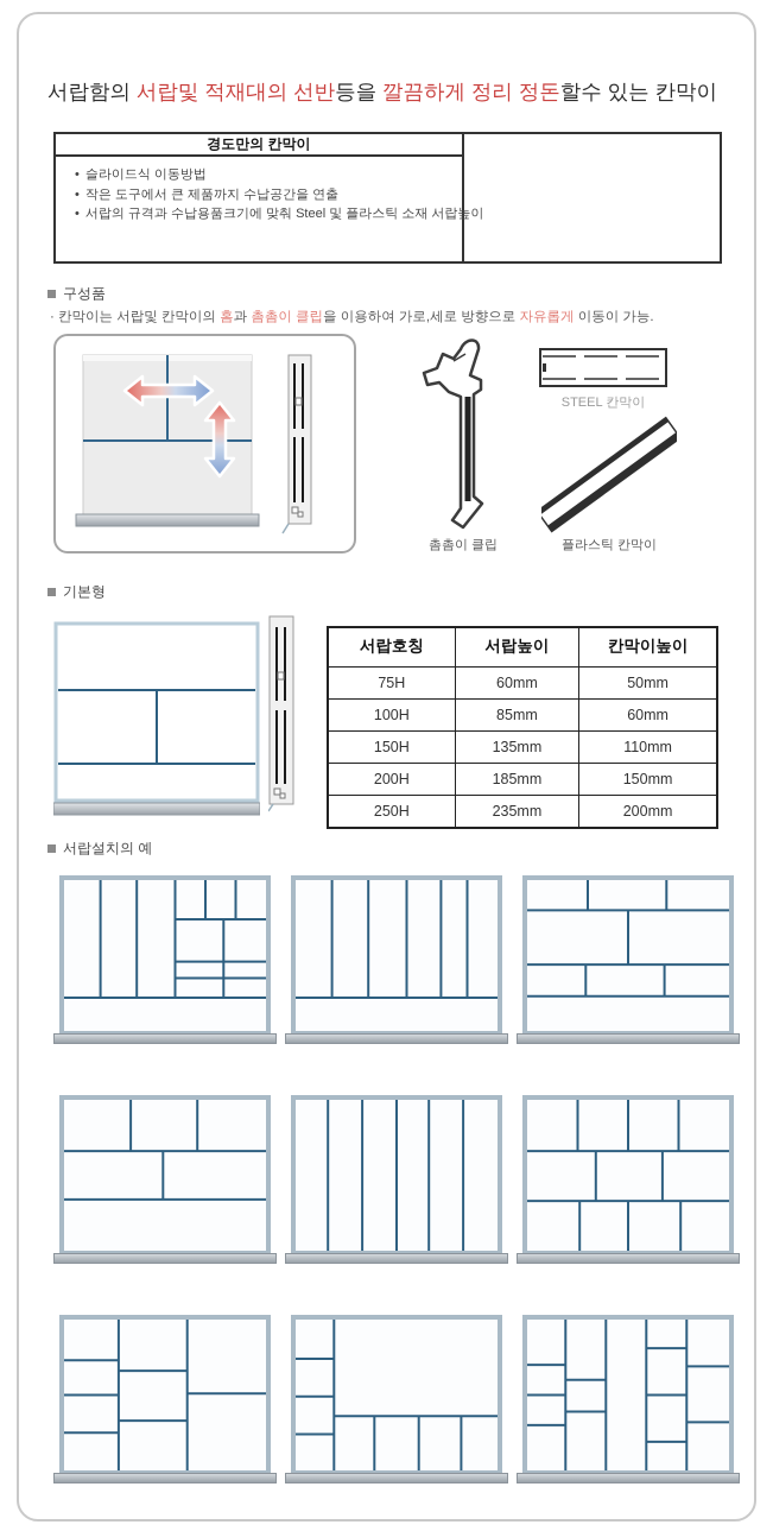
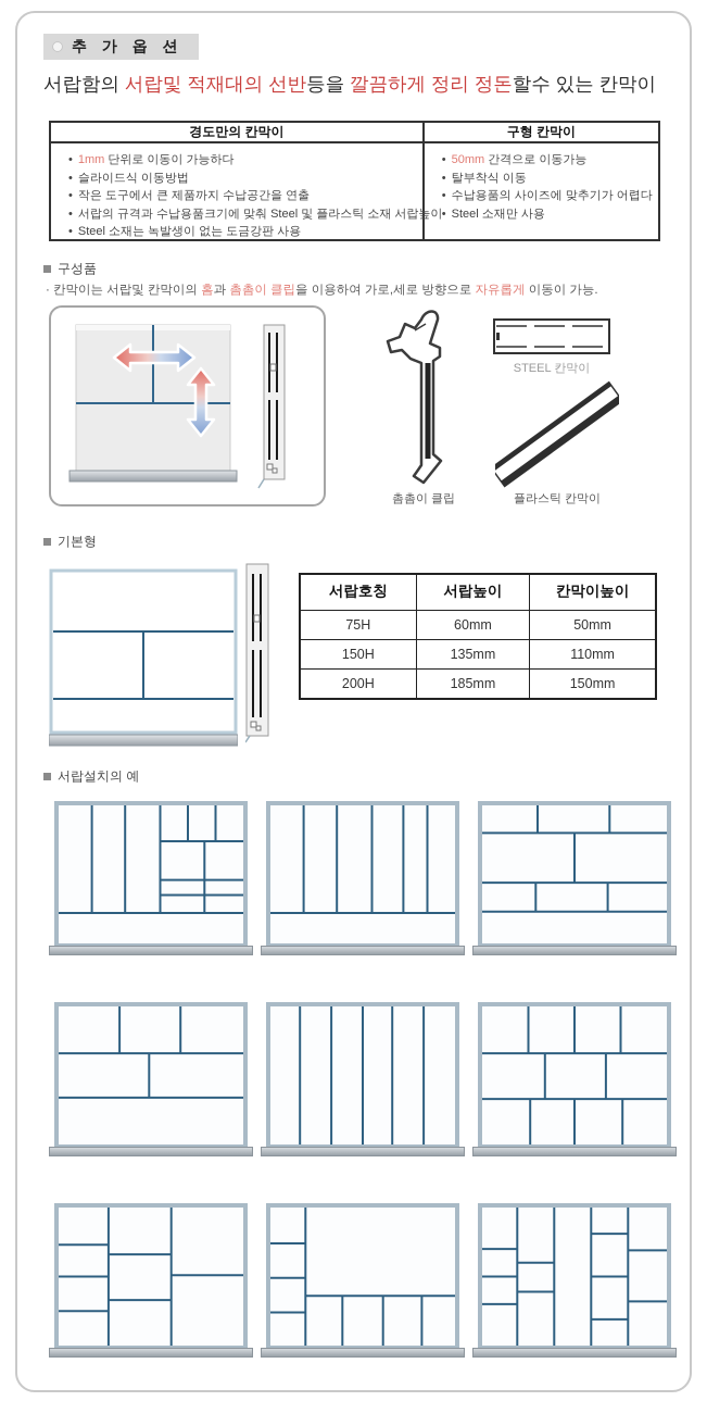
+ 추 가 옵 션
  서랍함의 서랍및 적재대의 선반등을 깔끔하게 정리 정돈할수 있는 칸막이
  경도만의 칸막이
+ 1mm 단위로 이동이 가능하다
  슬라이드식 이동방법
  작은 도구에서 큰 제품까지 수납공간을 연출
  서랍의 규격과 수납용품크기에 맞춰 Steel 및 플라스틱 소재 서랍높이
+ Steel 소재는 녹발생이 없는 도금강판 사용
+ 구형 칸막이
+ 50mm 간격으로 이동가능
+ 탈부착식 이동
+ 수납용품의 사이즈에 맞추기가 어렵다
+ Steel 소재만 사용
  구성품
  · 칸막이는 서랍및 칸막이의 홈과 촘촘이 클립을 이용하여 가로,세로 방향으로 자유롭게 이동이 가능.
  촘촘이 클립
  STEEL 칸막이
  플라스틱 칸막이
  기본형
  서랍호칭	서랍높이	칸막이높이
  75H	60mm	50mm
- 100H	85mm	60mm
  150H	135mm	110mm
  200H	185mm	150mm
- 250H	235mm	200mm
  서랍설치의 예
